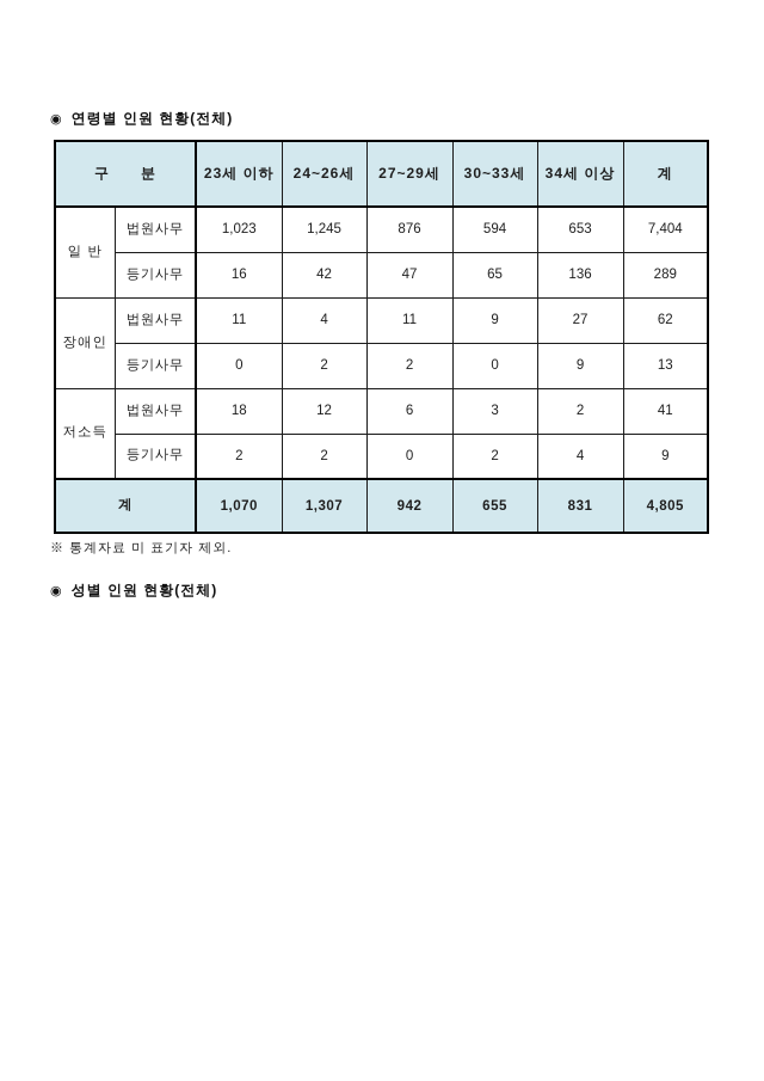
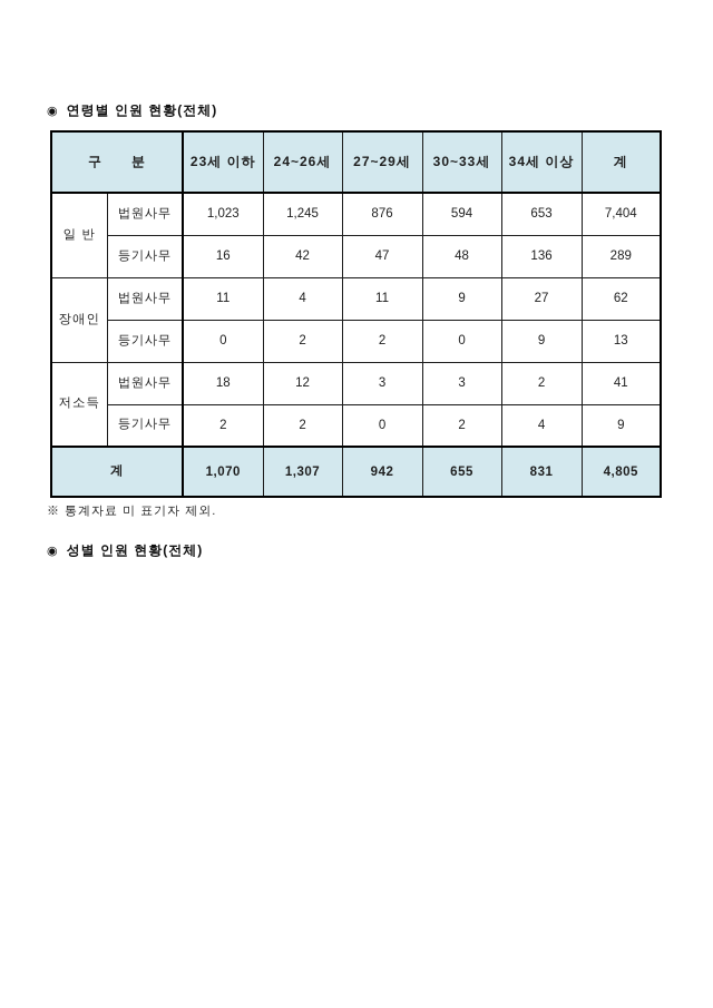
  ◉
  연령별 인원 현황(전체)
  구 분	23세 이하	24~26세	27~29세	30~33세	34세 이상	계
  일 반	법원사무	1,023	1,245	876	594	653	7,404
- 등기사무	16	42	47	65	136	289
+ 등기사무	16	42	47	48	136	289
  장애인	법원사무	11	4	11	9	27	62
  등기사무	0	2	2	0	9	13
- 저소득	법원사무	18	12	6	3	2	41
+ 저소득	법원사무	18	12	3	3	2	41
  등기사무	2	2	0	2	4	9
  계	1,070	1,307	942	655	831	4,805
  ※ 통계자료 미 표기자 제외.
  ◉
  성별 인원 현황(전체)
